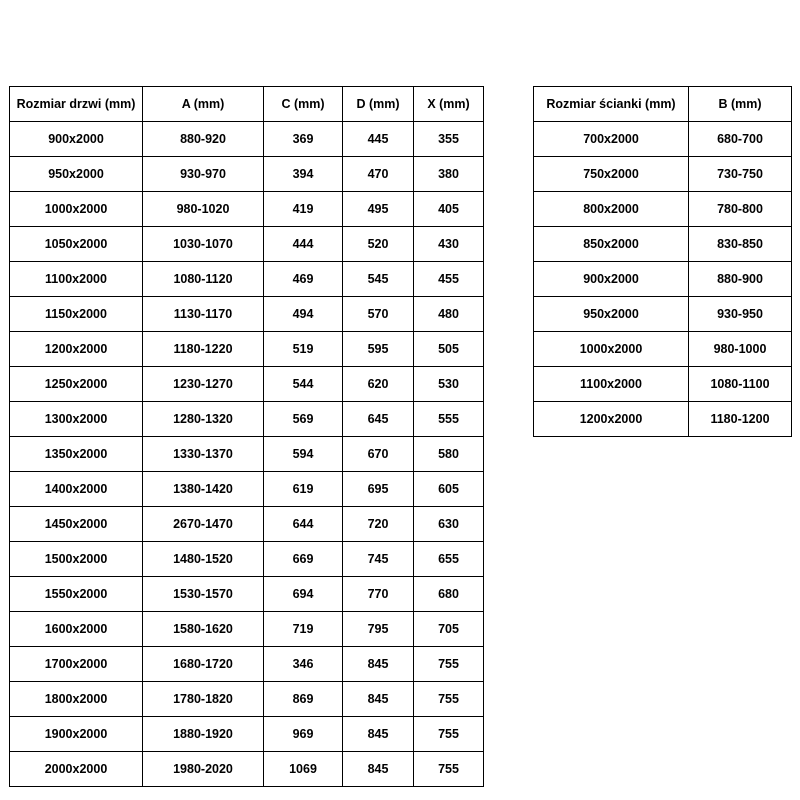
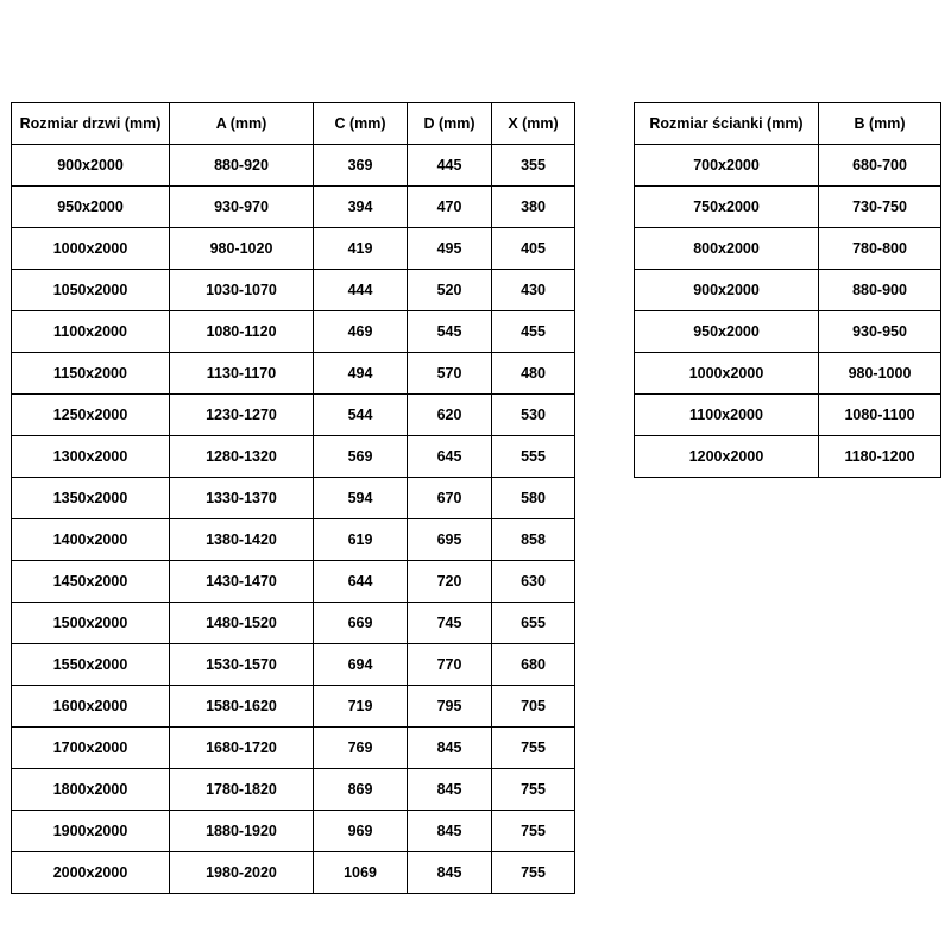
  Rozmiar drzwi (mm)	A (mm)	C (mm)	D (mm)	X (mm)
  900x2000	880-920	369	445	355
  950x2000	930-970	394	470	380
  1000x2000	980-1020	419	495	405
  1050x2000	1030-1070	444	520	430
  1100x2000	1080-1120	469	545	455
  1150x2000	1130-1170	494	570	480
- 1200x2000	1180-1220	519	595	505
  1250x2000	1230-1270	544	620	530
  1300x2000	1280-1320	569	645	555
  1350x2000	1330-1370	594	670	580
- 1400x2000	1380-1420	619	695	605
+ 1400x2000	1380-1420	619	695	858
- 1450x2000	2670-1470	644	720	630
+ 1450x2000	1430-1470	644	720	630
  1500x2000	1480-1520	669	745	655
  1550x2000	1530-1570	694	770	680
  1600x2000	1580-1620	719	795	705
- 1700x2000	1680-1720	346	845	755
+ 1700x2000	1680-1720	769	845	755
  1800x2000	1780-1820	869	845	755
  1900x2000	1880-1920	969	845	755
  2000x2000	1980-2020	1069	845	755
  Rozmiar ścianki (mm)	B (mm)
  700x2000	680-700
  750x2000	730-750
  800x2000	780-800
- 850x2000	830-850
  900x2000	880-900
  950x2000	930-950
  1000x2000	980-1000
  1100x2000	1080-1100
  1200x2000	1180-1200
